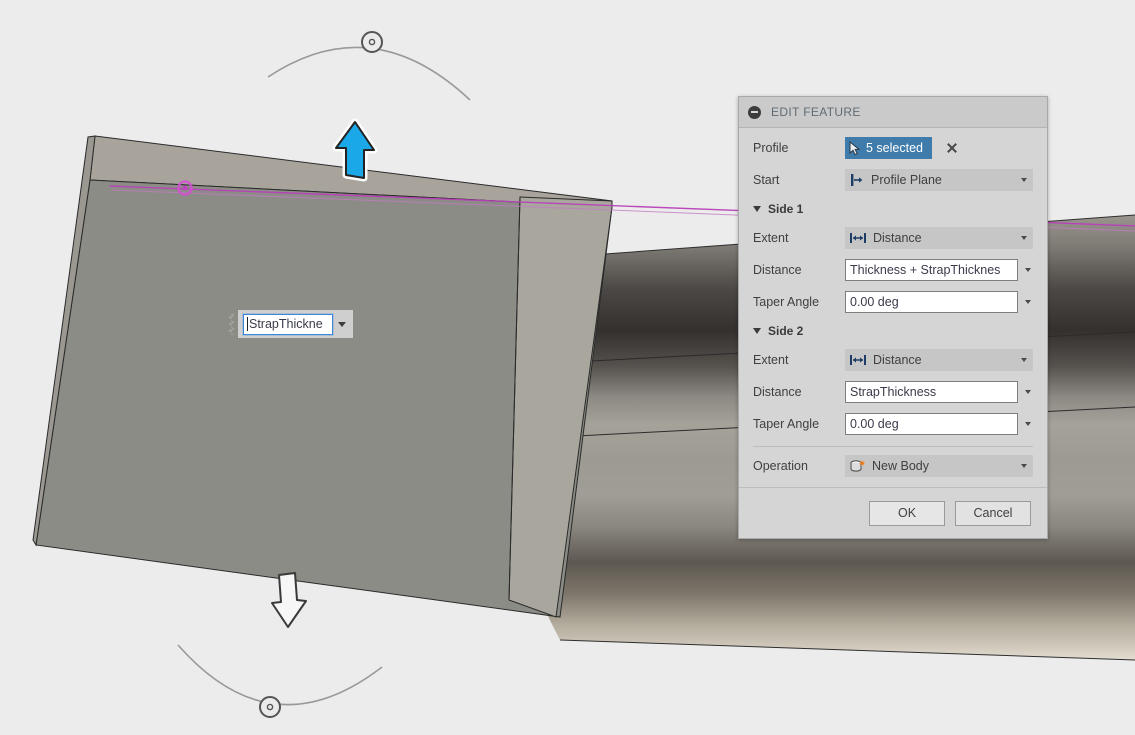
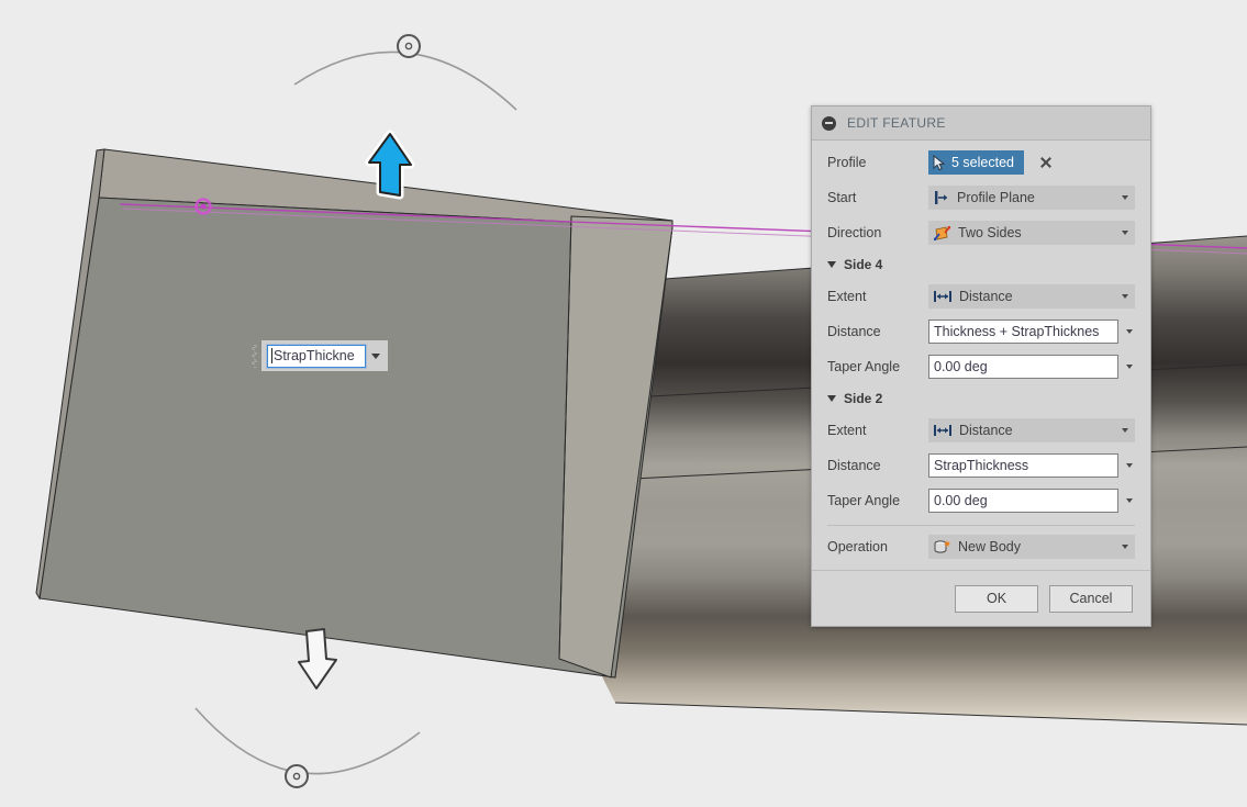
  StrapThickne
  EDIT FEATURE
  Profile
  5 selected
  Start
  Profile Plane
+ Direction
+ Two Sides
- Side 1
+ Side 4
  Extent
  Distance
  Distance
  Thickness + StrapThicknes
  Taper Angle
  0.00 deg
  Side 2
  Extent
  Distance
  Distance
  StrapThickness
  Taper Angle
  0.00 deg
  Operation
  New Body
  OK
  Cancel
